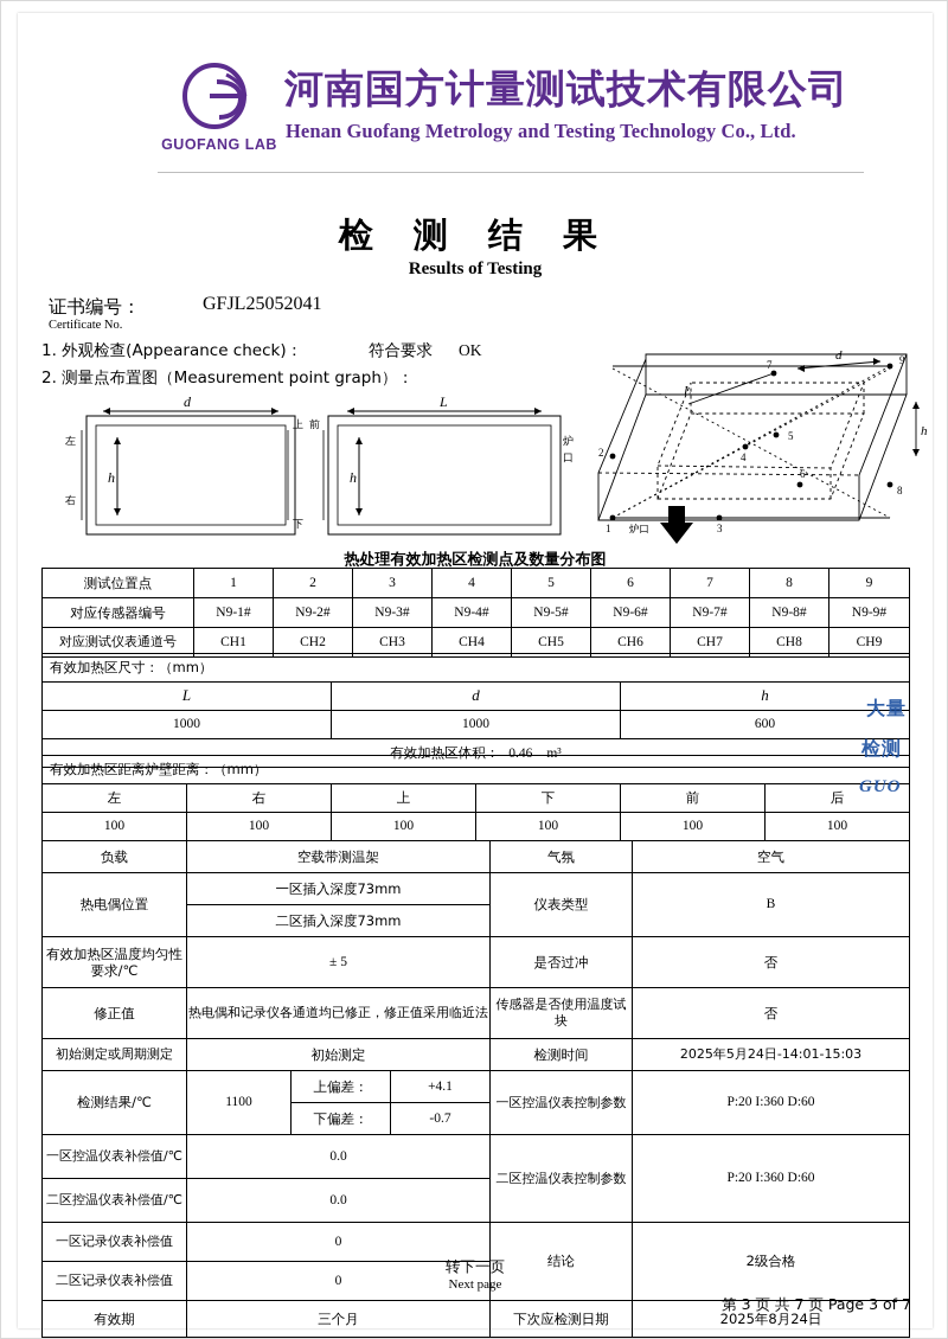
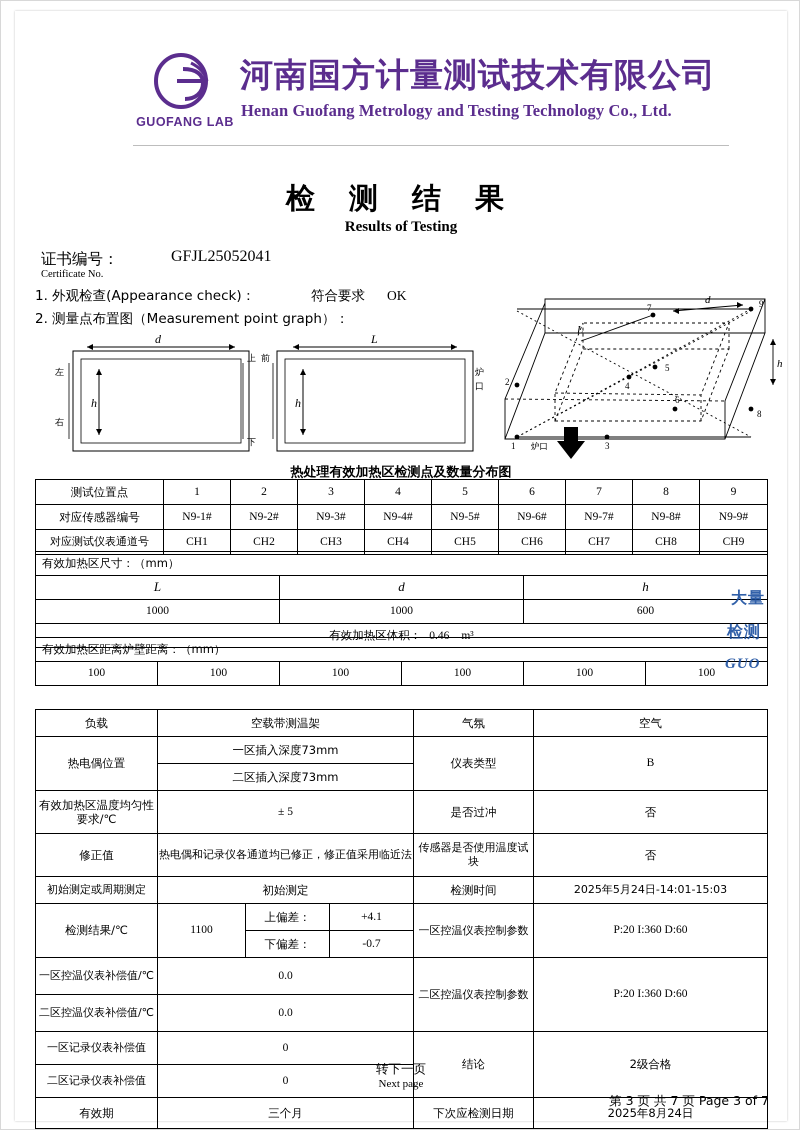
  GUOFANG LAB
  河南国方计量测试技术有限公司
  Henan Guofang Metrology and Testing Technology Co., Ltd.
  检 测 结 果
  Results of Testing
  证书编号：
  Certificate No.
  GFJL25052041
  1. 外观检查(Appearance check)：
  符合要求
  OK
  2. 测量点布置图（Measurement point graph）：
  d
  h
  左
  右
  上
  下
  L
  h
  前
  炉
  口
  d
  L
  h
  1
  2
  3
  4
  5
  6
  7
  8
  9
  炉口
  热处理有效加热区检测点及数量分布图
  测试位置点	1	2	3	4	5	6	7	8	9
  对应传感器编号	N9-1#	N9-2#	N9-3#	N9-4#	N9-5#	N9-6#	N9-7#	N9-8#	N9-9#
  对应测试仪表通道号	CH1	CH2	CH3	CH4	CH5	CH6	CH7	CH8	CH9
  有效加热区尺寸：（mm）
  L	d	h
  1000	1000	600
  有效加热区体积： 0.46 m³
  有效加热区距离炉壁距离：（mm）
- 左	右	上	下	前	后
  100	100	100	100	100	100
  负载	空载带测温架	气氛	空气
  热电偶位置	一区插入深度73mm	仪表类型	B
  二区插入深度73mm
  有效加热区温度均匀性要求/℃	± 5	是否过冲	否
  修正值	热电偶和记录仪各通道均已修正，修正值采用临近法	传感器是否使用温度试块	否
  初始测定或周期测定	初始测定	检测时间	2025年5月24日-14:01-15:03
  检测结果/℃	1100	上偏差：	+4.1	一区控温仪表控制参数	P:20 I:360 D:60
  下偏差：	-0.7
  一区控温仪表补偿值/℃	0.0	二区控温仪表控制参数	P:20 I:360 D:60
  二区控温仪表补偿值/℃	0.0
  一区记录仪表补偿值	0	结论	2级合格
  二区记录仪表补偿值	0
  有效期	三个月	下次应检测日期	2025年8月24日
  大量
  检测
  GUO
  转下一页
  Next page
  第 3 页 共 7 页 Page 3 of 7
